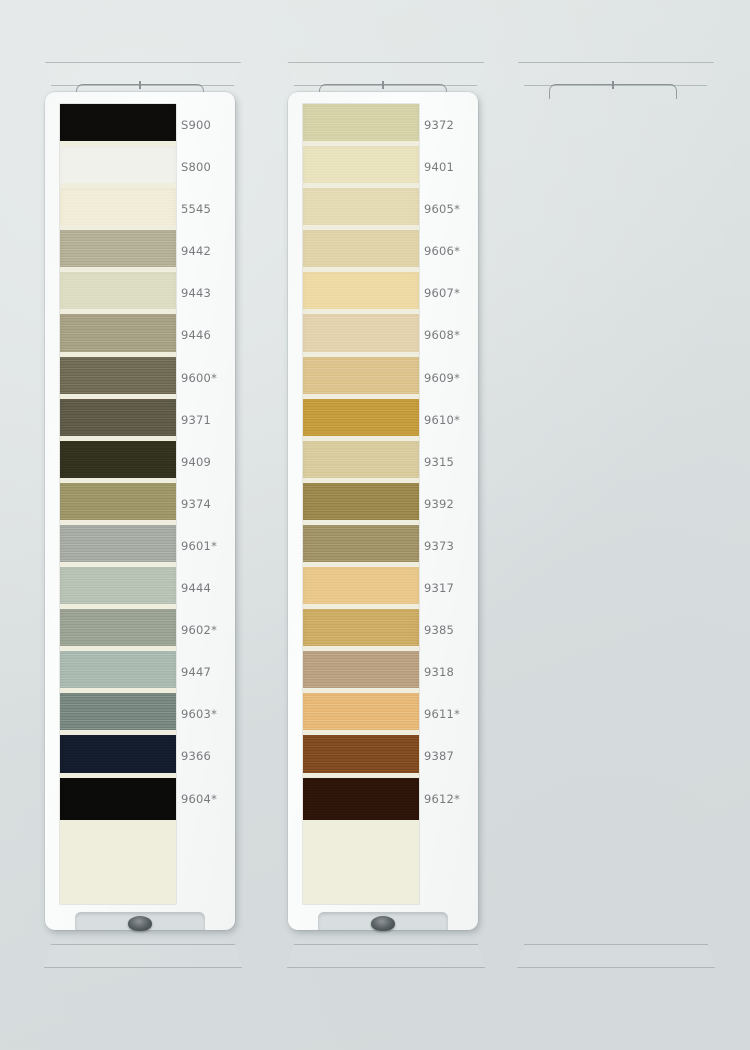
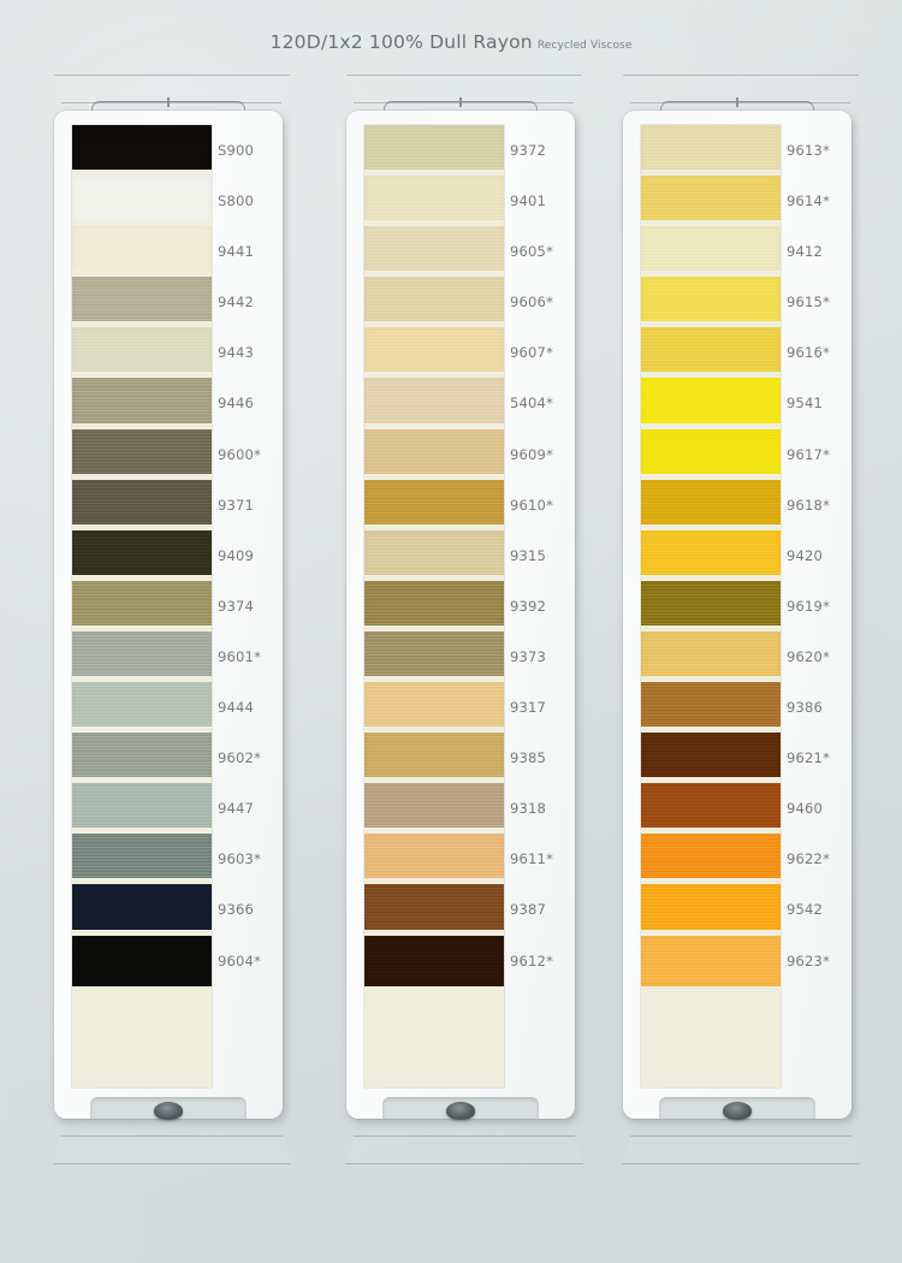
+ 120D/1x2 100% Dull Rayon Recycled Viscose
  S900
  S800
- 5545
+ 9441
  9442
  9443
  9446
  9600*
  9371
  9409
  9374
  9601*
  9444
  9602*
  9447
  9603*
  9366
  9604*
  9372
  9401
  9605*
  9606*
  9607*
- 9608*
+ 5404*
  9609*
  9610*
  9315
  9392
  9373
  9317
  9385
  9318
  9611*
  9387
  9612*
+ 9613*
+ 9614*
+ 9412
+ 9615*
+ 9616*
+ 9541
+ 9617*
+ 9618*
+ 9420
+ 9619*
+ 9620*
+ 9386
+ 9621*
+ 9460
+ 9622*
+ 9542
+ 9623*
